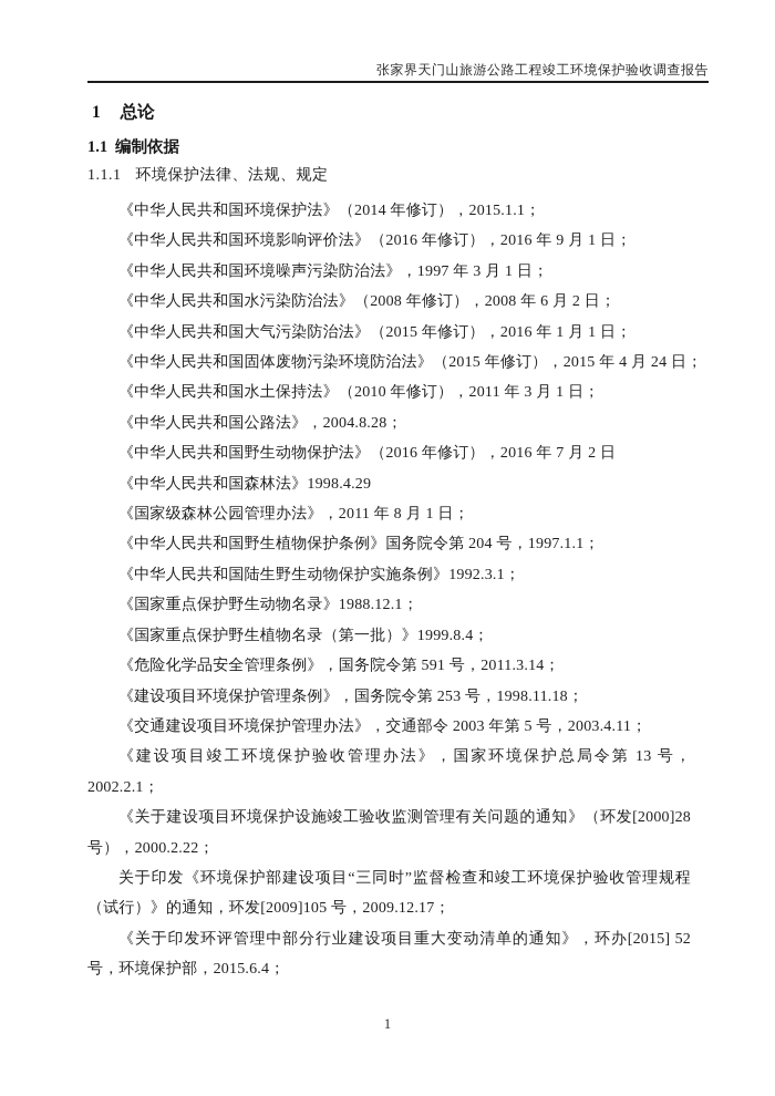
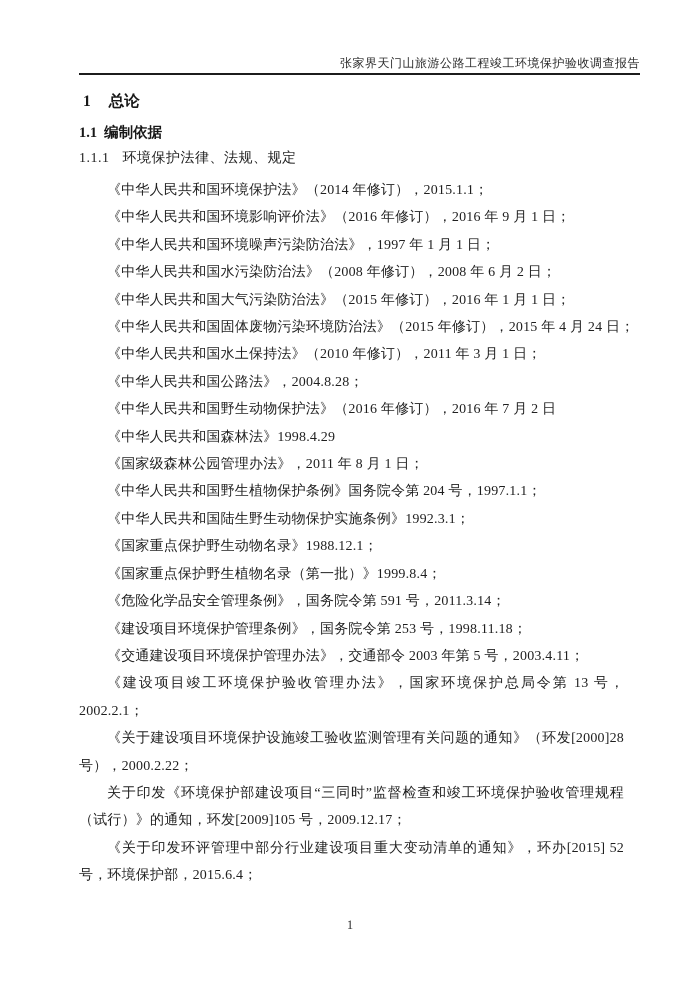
  张家界天门山旅游公路工程竣工环境保护验收调查报告
  1 总论
  1.1 编制依据
  1.1.1 环境保护法律、法规、规定
  《中华人民共和国环境保护法》（2014 年修订），2015.1.1；
  《中华人民共和国环境影响评价法》（2016 年修订），2016 年 9 月 1 日；
- 《中华人民共和国环境噪声污染防治法》，1997 年 3 月 1 日；
+ 《中华人民共和国环境噪声污染防治法》，1997 年 1 月 1 日；
  《中华人民共和国水污染防治法》（2008 年修订），2008 年 6 月 2 日；
  《中华人民共和国大气污染防治法》（2015 年修订），2016 年 1 月 1 日；
  《中华人民共和国固体废物污染环境防治法》（2015 年修订），2015 年 4 月 24 日；
  《中华人民共和国水土保持法》（2010 年修订），2011 年 3 月 1 日；
  《中华人民共和国公路法》，2004.8.28；
  《中华人民共和国野生动物保护法》（2016 年修订），2016 年 7 月 2 日
  《中华人民共和国森林法》1998.4.29
  《国家级森林公园管理办法》，2011 年 8 月 1 日；
  《中华人民共和国野生植物保护条例》国务院令第 204 号，1997.1.1；
  《中华人民共和国陆生野生动物保护实施条例》1992.3.1；
  《国家重点保护野生动物名录》1988.12.1；
  《国家重点保护野生植物名录（第一批）》1999.8.4；
  《危险化学品安全管理条例》，国务院令第 591 号，2011.3.14；
  《建设项目环境保护管理条例》，国务院令第 253 号，1998.11.18；
  《交通建设项目环境保护管理办法》，交通部令 2003 年第 5 号，2003.4.11；
  《建设项目竣工环境保护验收管理办法》，国家环境保护总局令第 13 号，
  2002.2.1；
  《关于建设项目环境保护设施竣工验收监测管理有关问题的通知》（环发[2000]28
  号），2000.2.22；
  关于印发《环境保护部建设项目“三同时”监督检查和竣工环境保护验收管理规程
  （试行）》的通知，环发[2009]105 号，2009.12.17；
  《关于印发环评管理中部分行业建设项目重大变动清单的通知》，环办[2015] 52
  号，环境保护部，2015.6.4；
  1
